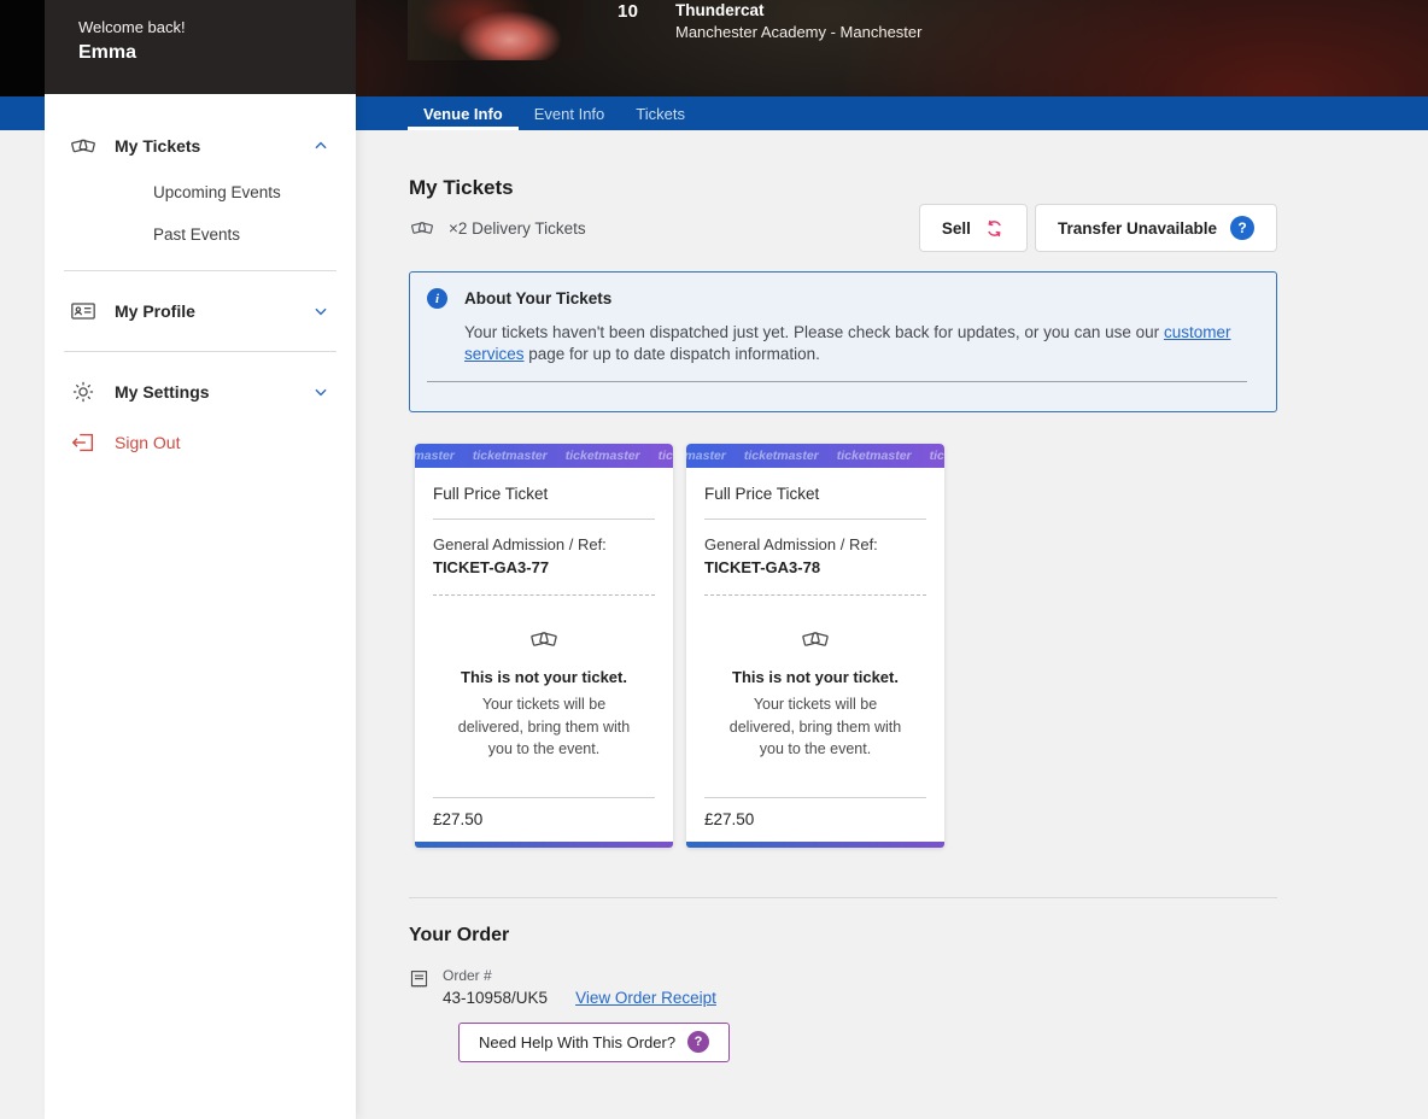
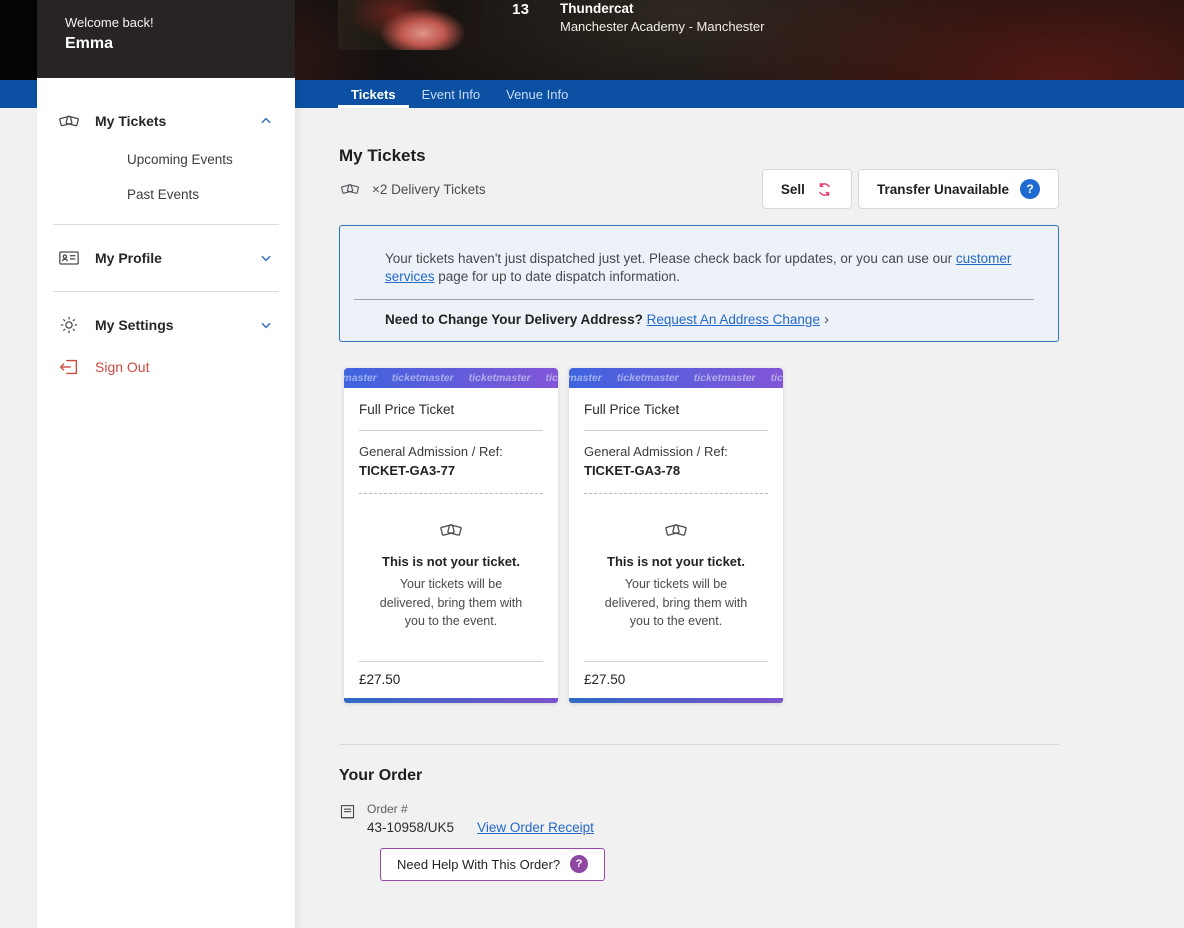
- 10
+ 13
  Thundercat
  Manchester Academy - Manchester
- Venue Info
+ Tickets
  Event Info
- Tickets
+ Venue Info
  Welcome back!
  Emma
  My Tickets
  Upcoming Events
  Past Events
  My Profile
  My Settings
  Sign Out
  My Tickets
  ×2 Delivery Tickets
  Sell
  Transfer Unavailable
  ?
- i
- About Your Tickets
- Your tickets haven't been dispatched just yet. Please check back for updates, or you can use our customer services page for up to date dispatch information.
+ Your tickets haven't just dispatched just yet. Please check back for updates, or you can use our customer services page for up to date dispatch information.
+ Need to Change Your Delivery Address? Request An Address Change ›
  ticketmaster
  ticketmaster
  Full Price Ticket
  General Admission / Ref:
  TICKET-GA3-77
  This is not your ticket.
  Your tickets will be delivered, bring them with you to the event.
  £27.50
  ticketmaster
  ticketmaster
  Full Price Ticket
  General Admission / Ref:
  TICKET-GA3-78
  This is not your ticket.
  Your tickets will be delivered, bring them with you to the event.
  £27.50
  Your Order
  Order #
  43-10958/UK5
  View Order Receipt
  Need Help With This Order?
  ?
